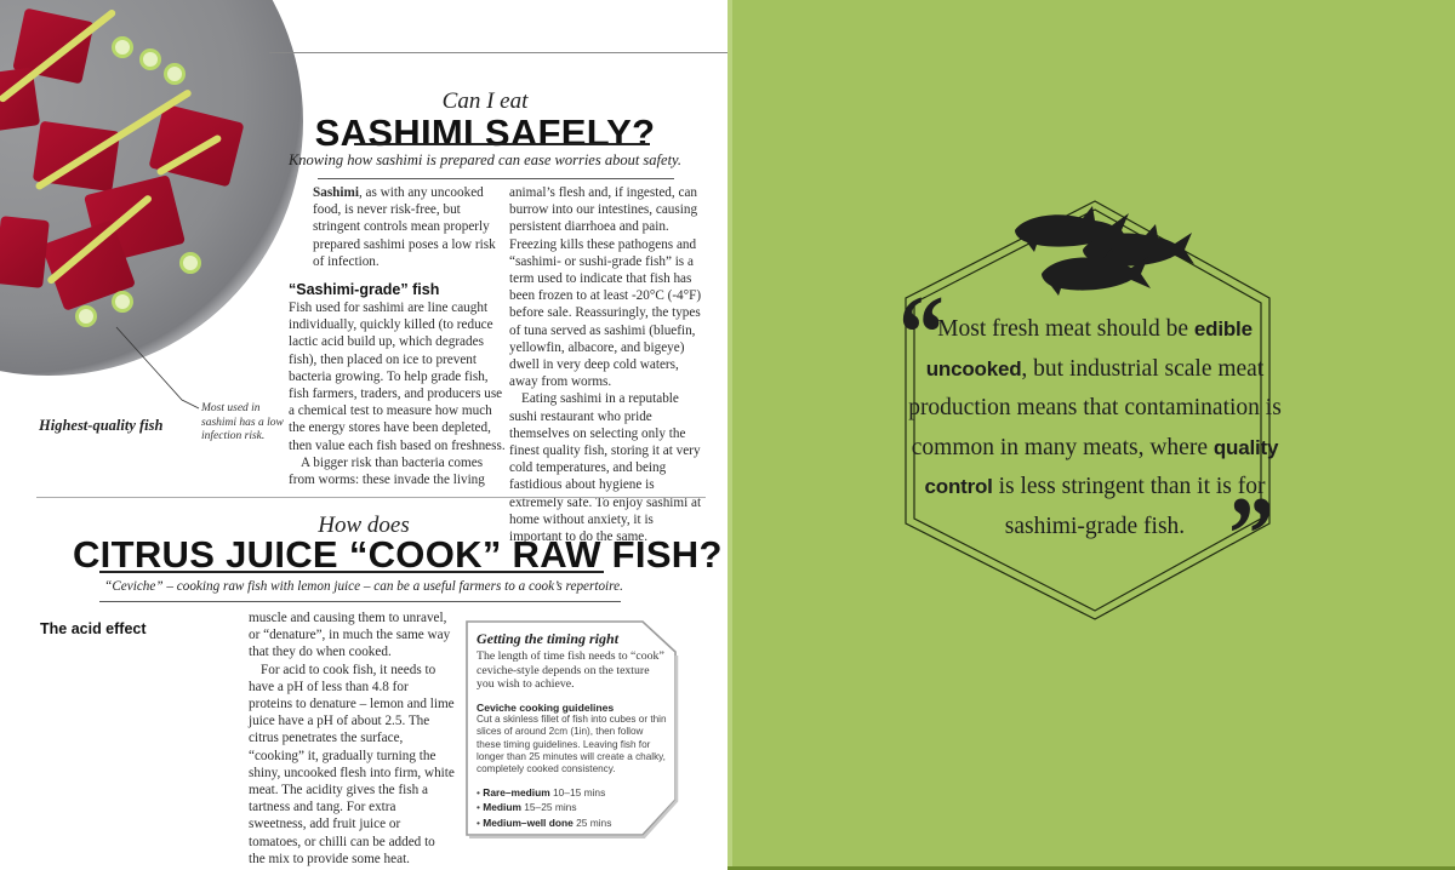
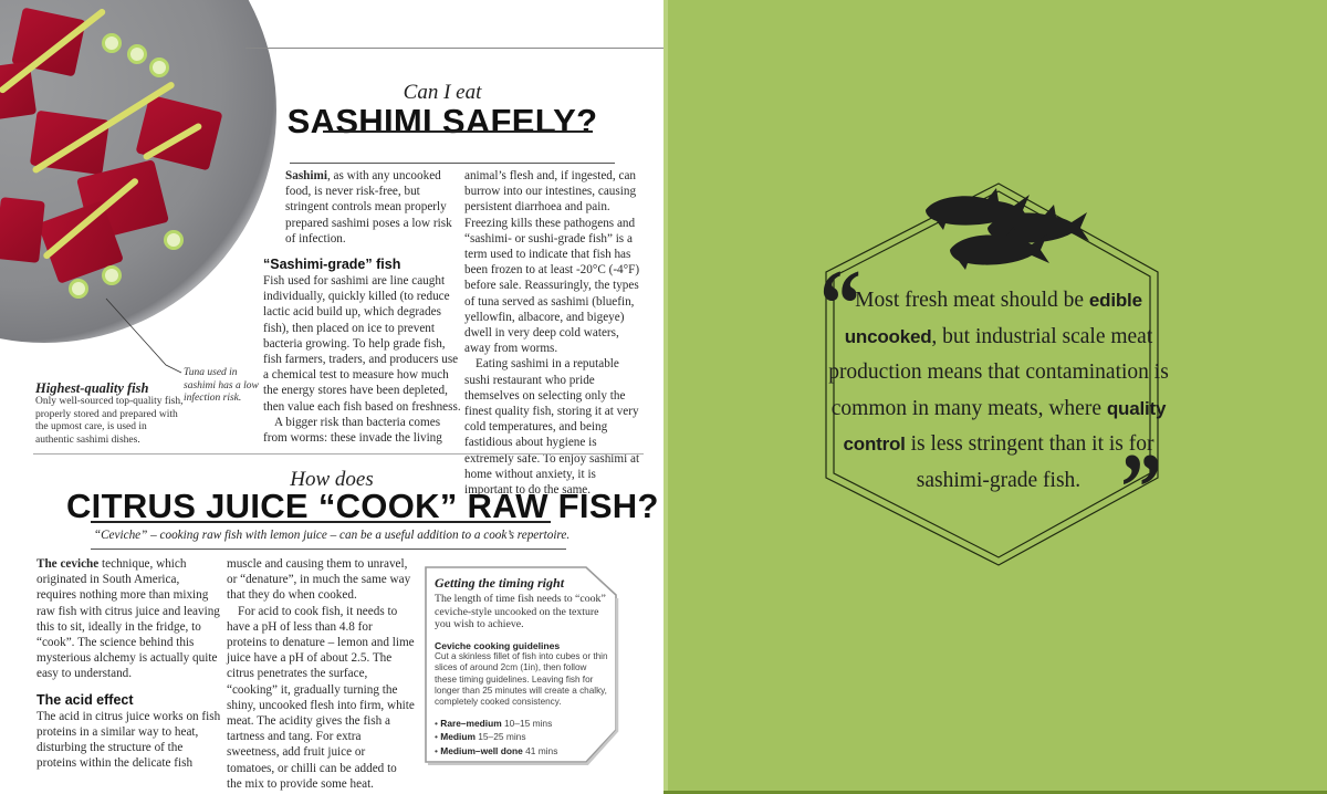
- Most used in sashimi has a low infection risk.
+ Tuna used in sashimi has a low infection risk.
  Highest-quality fish
+ Only well-sourced top-quality fish, properly stored and prepared with the upmost care, is used in authentic sashimi dishes.
  Can I eat
  SASHIMI SAFELY?
- Knowing how sashimi is prepared can ease worries about safety.
  Sashimi, as with any uncooked food, is never risk-free, but stringent controls mean properly prepared sashimi poses a low risk of infection.
  “Sashimi-grade” fish
  Fish used for sashimi are line caught individually, quickly killed (to reduce lactic acid build up, which degrades fish), then placed on ice to prevent bacteria growing. To help grade fish, fish farmers, traders, and producers use a chemical test to measure how much the energy stores have been depleted, then value each fish based on freshness.
  A bigger risk than bacteria comes from worms: these invade the living
  animal’s flesh and, if ingested, can burrow into our intestines, causing persistent diarrhoea and pain. Freezing kills these pathogens and “sashimi- or sushi-grade fish” is a term used to indicate that fish has been frozen to at least -20°C (-4°F) before sale. Reassuringly, the types of tuna served as sashimi (bluefin, yellowfin, albacore, and bigeye) dwell in very deep cold waters, away from worms.
  Eating sashimi in a reputable sushi restaurant who pride themselves on selecting only the finest quality fish, storing it at very cold temperatures, and being fastidious about hygiene is extremely safe. To enjoy sashimi at home without anxiety, it is important to do the same.
  How does
  CITRUS JUICE “COOK” RAW FI
- “Ceviche” – cooking raw fish with lemon juice – can be a useful farmers to a cook’s repertoire.
+ “Ceviche” – cooking raw fish with lemon juice – can be a useful addition to a cook’s repertoire.
+ The ceviche technique, which originated in South America, requires nothing more than mixing raw fish with citrus juice and leaving this to sit, ideally in the fridge, to “cook”. The science behind this mysterious alchemy is actually quite easy to understand.
  The acid effect
+ The acid in citrus juice works on fish proteins in a similar way to heat, disturbing the structure of the proteins within the delicate fish
  muscle and causing them to unravel, or “denature”, in much the same way that they do when cooked.
  For acid to cook fish, it needs to have a pH of less than 4.8 for proteins to denature – lemon and lime juice have a pH of about 2.5. The citrus penetrates the surface, “cooking” it, gradually turning the shiny, uncooked flesh into firm, white meat. The acidity gives the fish a tartness and tang. For extra sweetness, add fruit juice or tomatoes, or chilli can be added to the mix to provide some heat.
  Getting the timing right
- The length of time fish needs to “cook” ceviche-style depends on the texture you wish to achieve.
+ The length of time fish needs to “cook” ceviche-style uncooked on the texture you wish to achieve.
  Ceviche cooking guidelines
  Cut a skinless fillet of fish into cubes or thin slices of around 2cm (1in), then follow these timing guidelines. Leaving fish for longer than 25 minutes will create a chalky, completely cooked consistency.
  • Rare–medium 10–15 mins
  • Medium 15–25 mins
- • Medium–well done 25 mins
+ • Medium–well done 41 mins
  “
  ”
  Most fresh meat should be edible uncooked, but industrial scale meat production means that contamination is common in many meats, where quality control is less stringent than it is for sashimi-grade fish.
